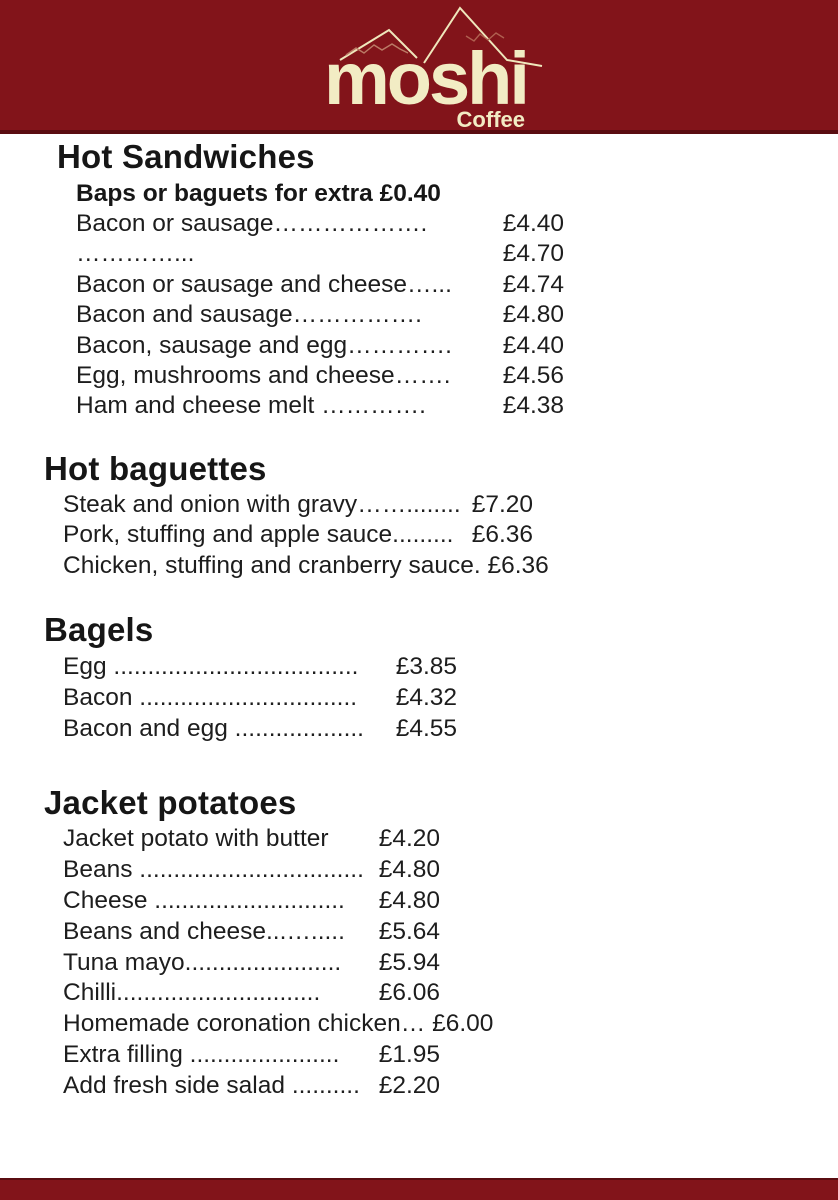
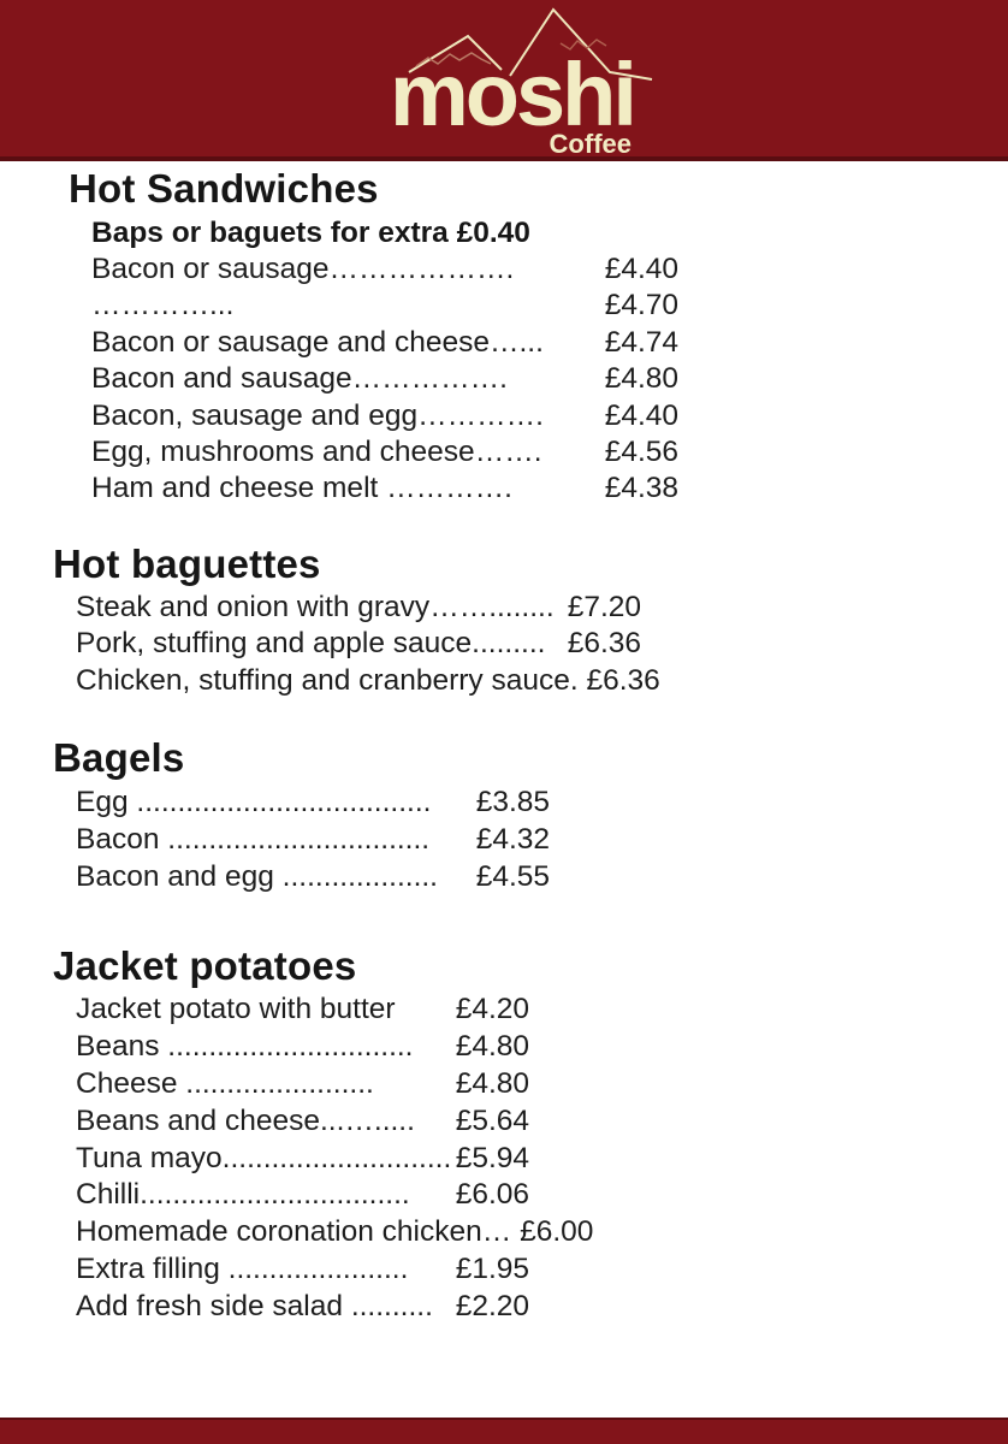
  moshi
  Coffee
  Hot Sandwiches
  Baps or baguets for extra £0.40
  Bacon or sausage
  ……………….
  £4.40
  …………...
  £4.70
  Bacon or sausage and cheese
  …...
  £4.74
  Bacon and sausage
  …………….
  £4.80
  Bacon, sausage and egg
  ………….
  £4.40
  Egg, mushrooms and cheese
  …….
  £4.56
  Ham and cheese melt
  ………….
  £4.38
  Hot baguettes
  Steak and onion with gravy
  ……........
  £7.20
  Pork, stuffing and apple sauce
  .........
  £6.36
  Chicken, stuffing and cranberry sauce.
  £6.36
  Bagels
  Egg
  ....................................
  £3.85
  Bacon
  ................................
  £4.32
  Bacon and egg
  ...................
  £4.55
  Jacket potatoes
  Jacket potato with butter
  £4.20
  Beans
- .................................
+ ..............................
  £4.80
  Cheese
- ............................
+ .......................
  £4.80
  Beans and cheese
  ...….....
  £5.64
  Tuna mayo
- .......................
+ ............................
  £5.94
  Chilli
- ..............................
+ .................................
  £6.06
  Homemade coronation chicken
  …
  £6.00
  Extra filling
  ......................
  £1.95
  Add fresh side salad
  ..........
  £2.20
